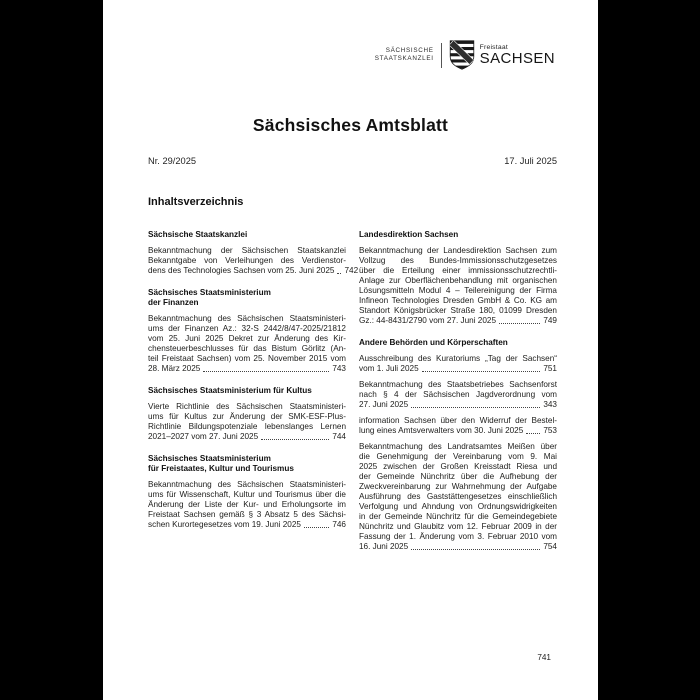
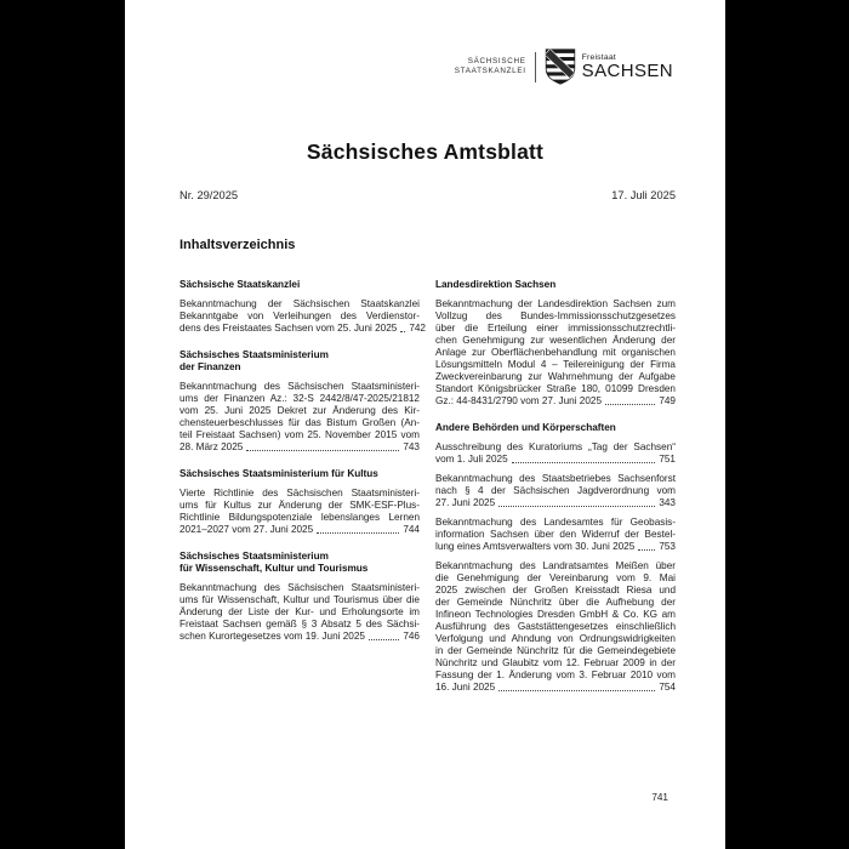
  SACHSEN
  Sächsisches Amtsblatt
  Nr. 29/2025
  17. Juli 2025
  Inhaltsverzeichnis
  Sächsische Staatskanzlei
  Bekanntmachung der Sächsischen Staatskanzlei
  Bekanntgabe von Verleihungen des Verdienstor-
- dens des Technologies Sachsen vom 25. Juni 2025
+ dens des Freistaates Sachsen vom 25. Juni 2025
  742
  Sächsisches Staatsministerium
  der Finanzen
  Bekanntmachung des Sächsischen Staatsministeri-
  ums der Finanzen Az.: 32-S 2442/8/47-2025/21812
  vom 25. Juni 2025 Dekret zur Änderung des Kir-
- chensteuerbeschlusses für das Bistum Görlitz (An-
+ chensteuerbeschlusses für das Bistum Großen (An-
  teil Freistaat Sachsen) vom 25. November 2015 vom
  28. März 2025
  743
  Sächsisches Staatsministerium für Kultus
  Vierte Richtlinie des Sächsischen Staatsministeri-
  ums für Kultus zur Änderung der SMK-ESF-Plus-
  Richtlinie Bildungspotenziale lebenslanges Lernen
  2021–2027 vom 27. Juni 2025
  744
  Sächsisches Staatsministerium
- für Freistaates, Kultur und Tourismus
+ für Wissenschaft, Kultur und Tourismus
  Bekanntmachung des Sächsischen Staatsministeri-
  ums für Wissenschaft, Kultur und Tourismus über die
  Änderung der Liste der Kur- und Erholungsorte im
  Freistaat Sachsen gemäß § 3 Absatz 5 des Sächsi-
  schen Kurortegesetzes vom 19. Juni 2025
  746
  Landesdirektion Sachsen
  Bekanntmachung der Landesdirektion Sachsen zum
  Vollzug des Bundes-Immissionsschutzgesetzes
  über die Erteilung einer immissionsschutzrechtli-
+ chen Genehmigung zur wesentlichen Änderung der
  Anlage zur Oberflächenbehandlung mit organischen
  Lösungsmitteln Modul 4 – Teilereinigung der Firma
- Infineon Technologies Dresden GmbH & Co. KG am
+ Zweckvereinbarung zur Wahrnehmung der Aufgabe
  Standort Königsbrücker Straße 180, 01099 Dresden
  Gz.: 44-8431/2790 vom 27. Juni 2025
  749
  Andere Behörden und Körperschaften
  Ausschreibung des Kuratoriums „Tag der Sachsen“
  vom 1. Juli 2025
  751
  Bekanntmachung des Staatsbetriebes Sachsenforst
  nach § 4 der Sächsischen Jagdverordnung vom
  27. Juni 2025
  343
+ Bekanntmachung des Landesamtes für Geobasis-
  information Sachsen über den Widerruf der Bestel-
  lung eines Amtsverwalters vom 30. Juni 2025
  753
  Bekanntmachung des Landratsamtes Meißen über
  die Genehmigung der Vereinbarung vom 9. Mai
  2025 zwischen der Großen Kreisstadt Riesa und
  der Gemeinde Nünchritz über die Aufhebung der
- Zweckvereinbarung zur Wahrnehmung der Aufgabe
+ Infineon Technologies Dresden GmbH & Co. KG am
  Ausführung des Gaststättengesetzes einschließlich
  Verfolgung und Ahndung von Ordnungswidrigkeiten
  in der Gemeinde Nünchritz für die Gemeindegebiete
  Nünchritz und Glaubitz vom 12. Februar 2009 in der
  Fassung der 1. Änderung vom 3. Februar 2010 vom
  16. Juni 2025
  754
  741
